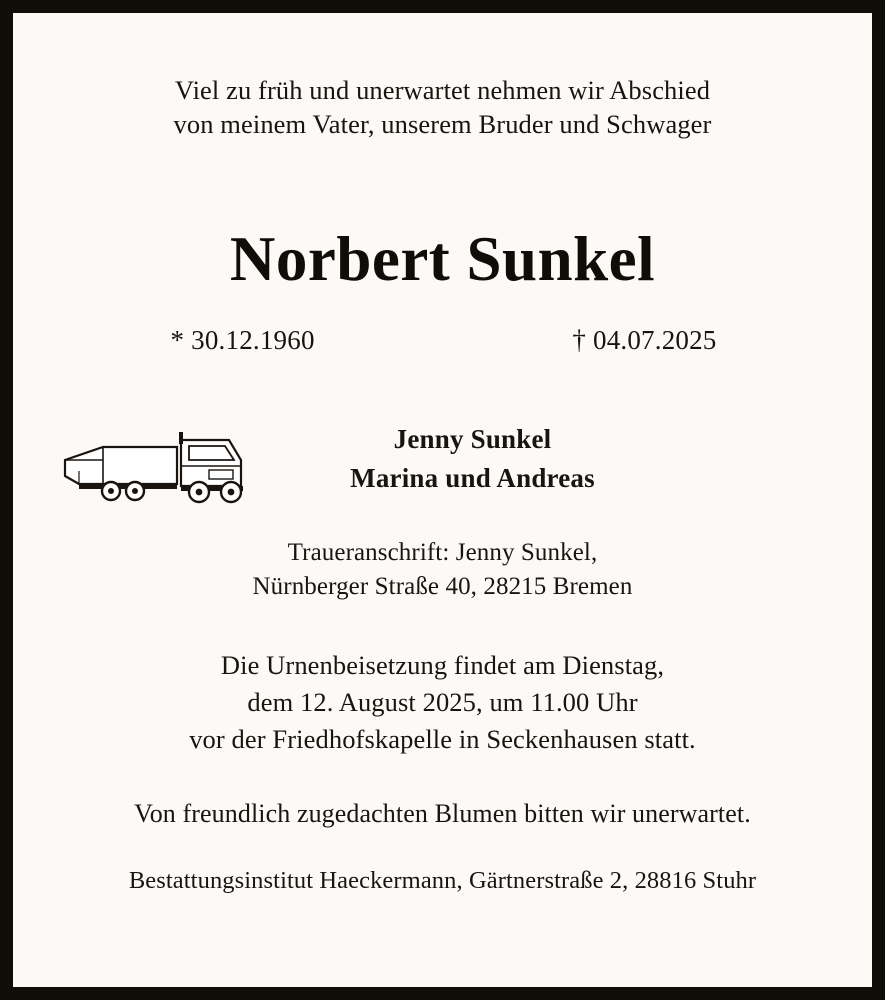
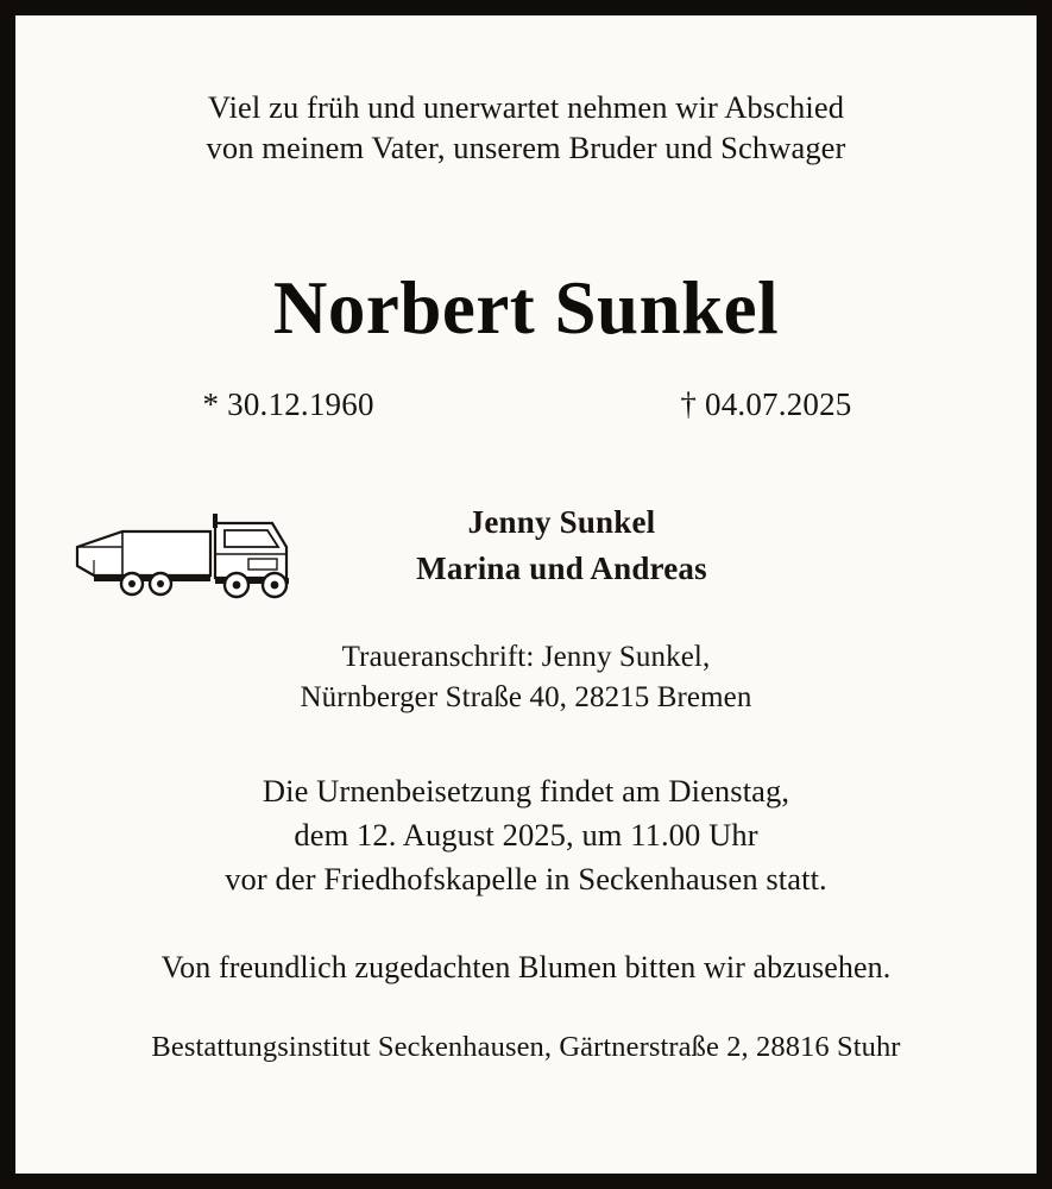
  Viel zu früh und unerwartet nehmen wir Abschied
  von meinem Vater, unserem Bruder und Schwager
  Norbert Sunkel
  * 30.12.1960
  † 04.07.2025
  Jenny Sunkel
  Marina und Andreas
  Traueranschrift: Jenny Sunkel,
  Nürnberger Straße 40, 28215 Bremen
  Die Urnenbeisetzung findet am Dienstag,
  dem 12. August 2025, um 11.00 Uhr
  vor der Friedhofskapelle in Seckenhausen statt.
- Von freundlich zugedachten Blumen bitten wir unerwartet.
+ Von freundlich zugedachten Blumen bitten wir abzusehen.
- Bestattungsinstitut Haeckermann, Gärtnerstraße 2, 28816 Stuhr
+ Bestattungsinstitut Seckenhausen, Gärtnerstraße 2, 28816 Stuhr
